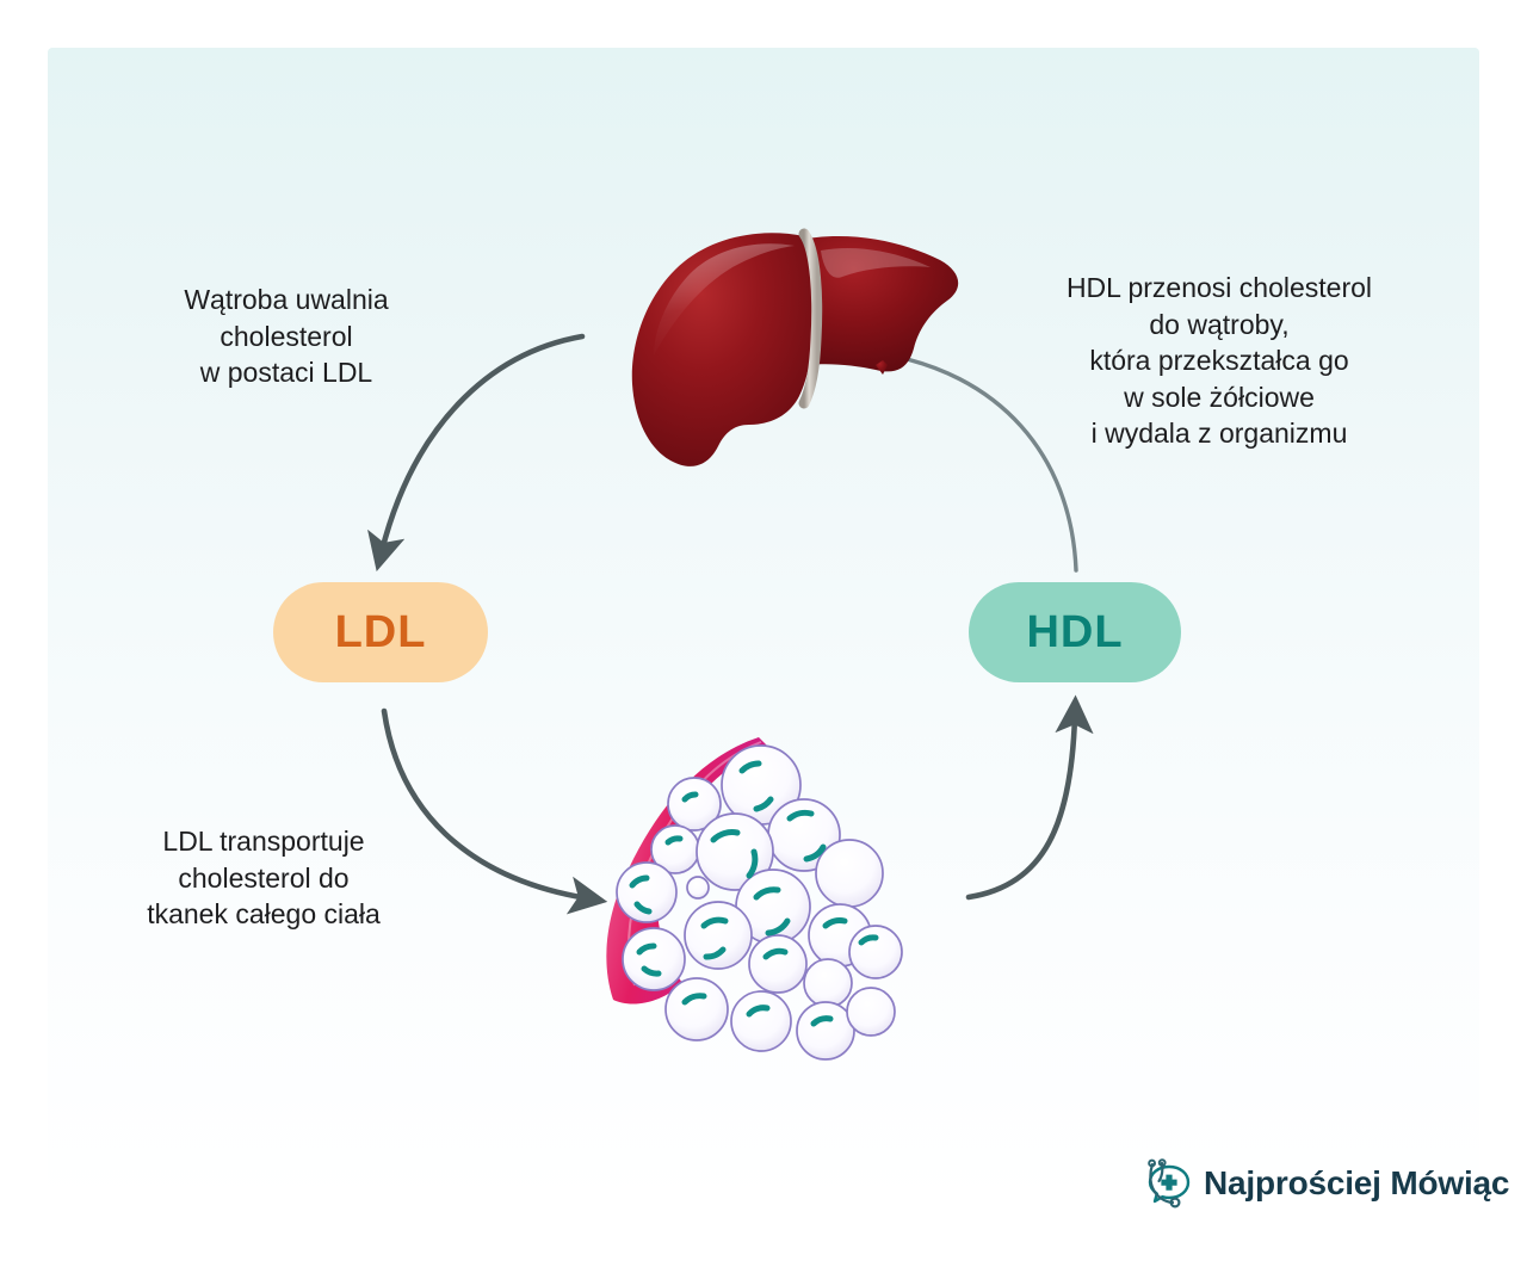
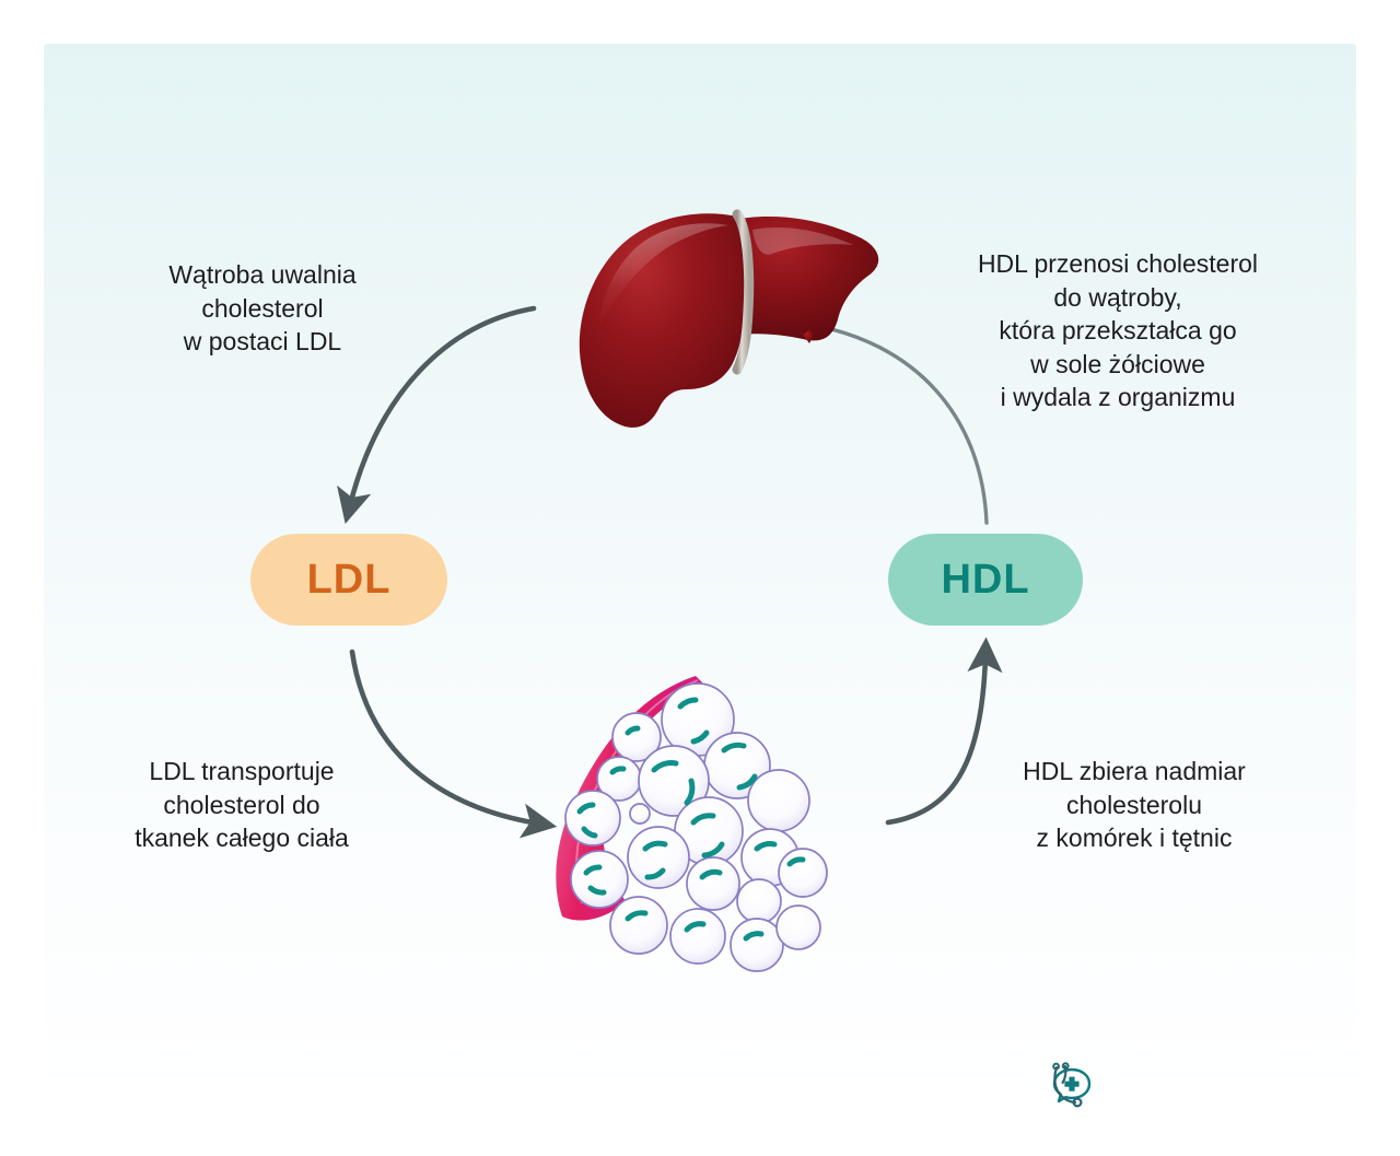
  Wątroba uwalnia
  cholesterol
  w postaci LDL
  HDL przenosi cholesterol
  do wątroby,
  która przekształca go
  w sole żółciowe
  i wydala z organizmu
  LDL transportuje
  cholesterol do
  tkanek całego ciała
+ HDL zbiera nadmiar
+ cholesterolu
+ z komórek i tętnic
  LDL
  HDL
- Najprościej Mówiąc
